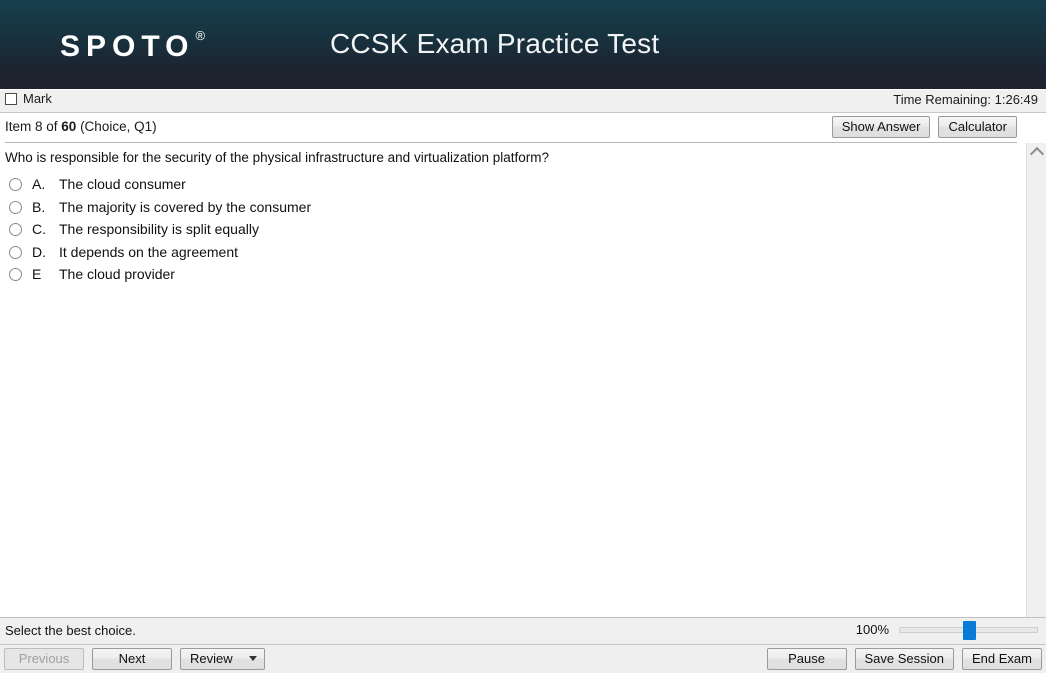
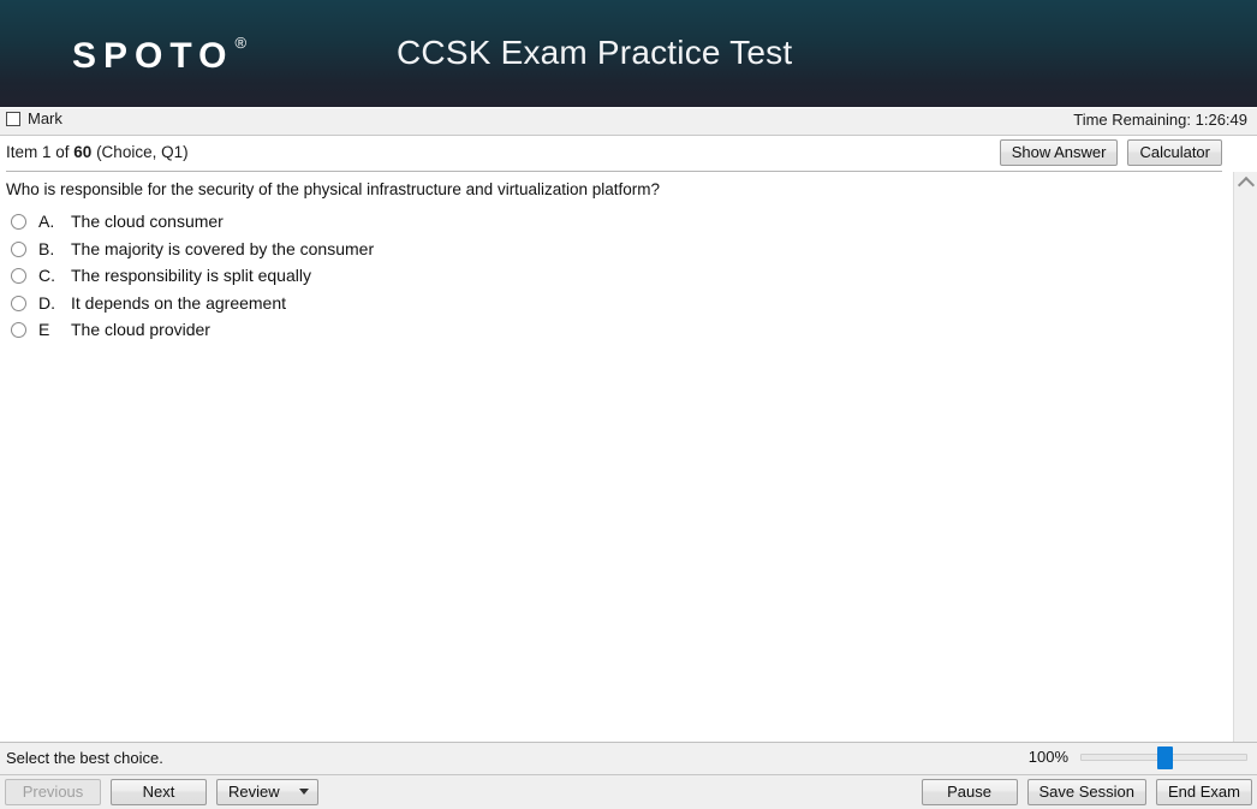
  SPOTO®
  CCSK Exam Practice Test
  Mark
  Time Remaining: 1:26:49
- Item 8 of 60 (Choice, Q1)
+ Item 1 of 60 (Choice, Q1)
  Show Answer
  Calculator
  Who is responsible for the security of the physical infrastructure and virtualization platform?
  A.
  The cloud consumer
  B.
  The majority is covered by the consumer
  C.
  The responsibility is split equally
  D.
  It depends on the agreement
  E
  The cloud provider
  Select the best choice.
  100%
  Previous
  Next
  Review
  Pause
  Save Session
  End Exam
